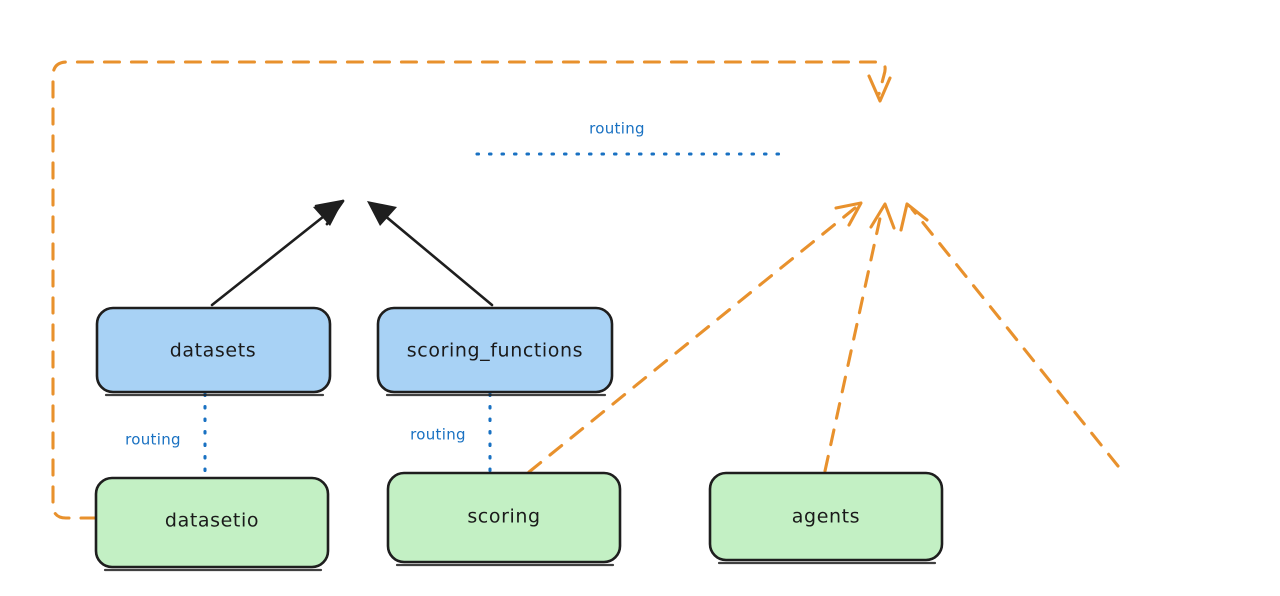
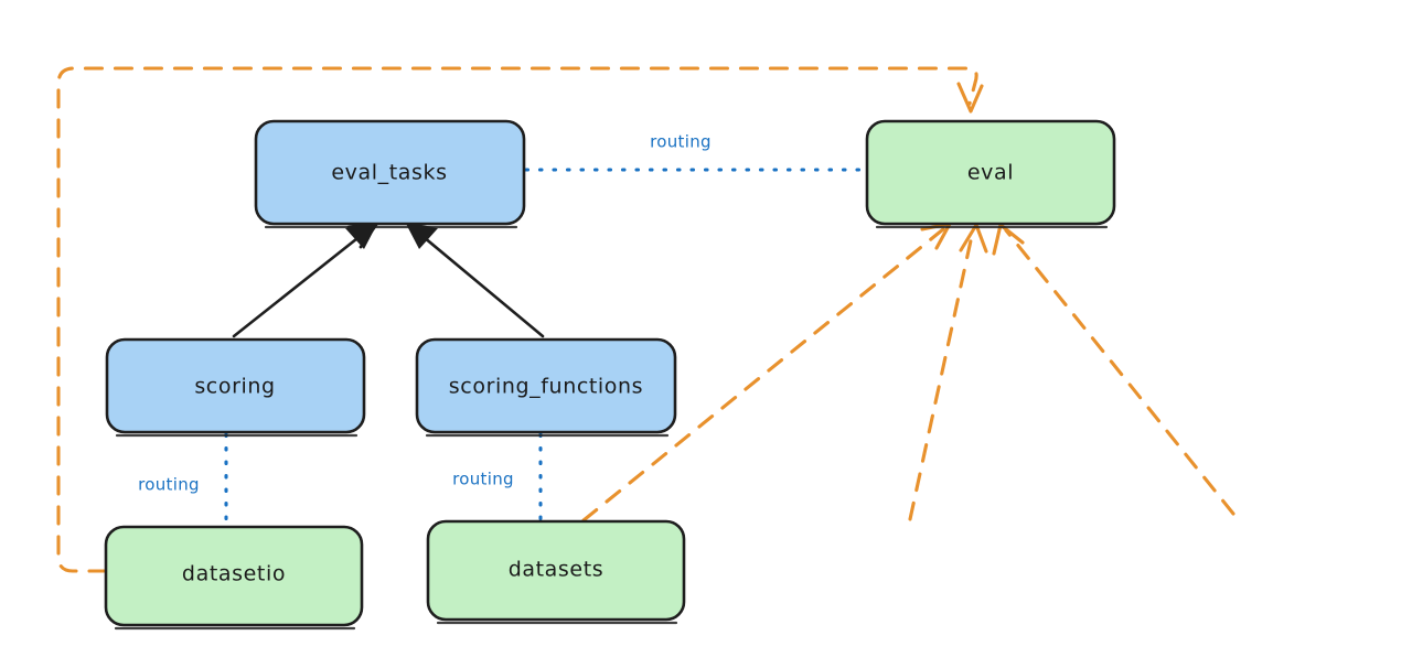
  routing
  routing
  routing
+ eval_tasks
+ eval
- datasets
+ scoring
  scoring_functions
  datasetio
- scoring
+ datasets
- agents
